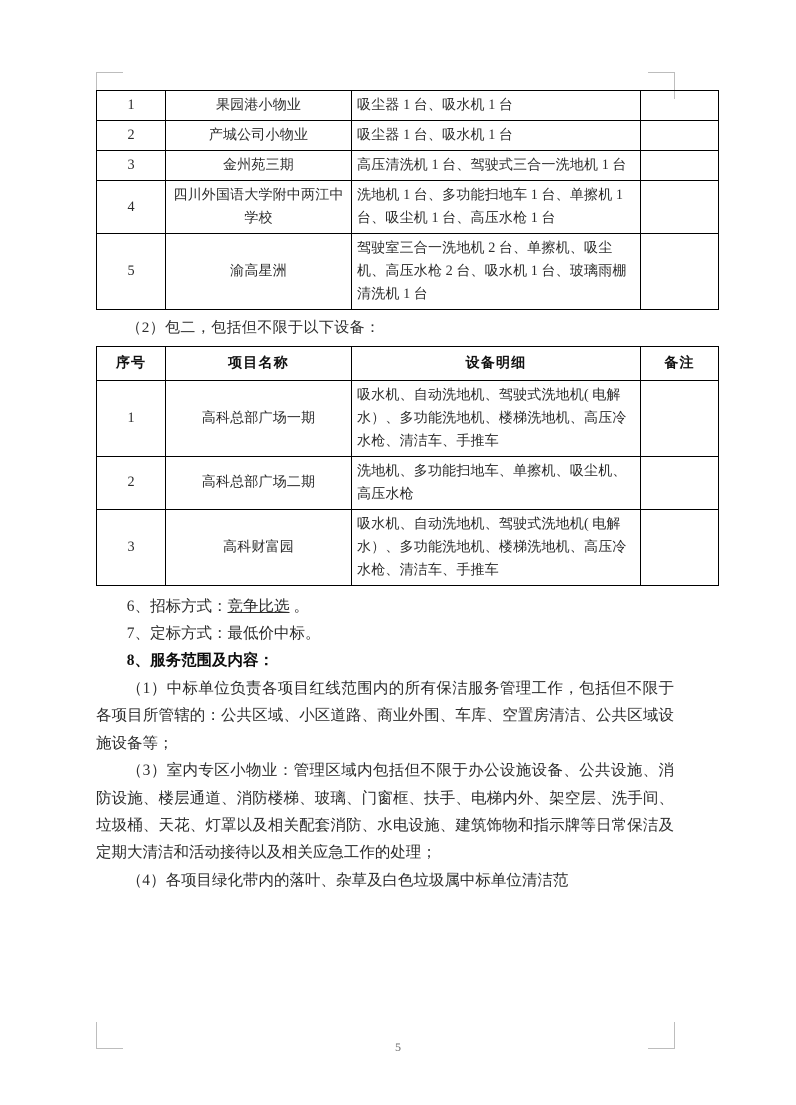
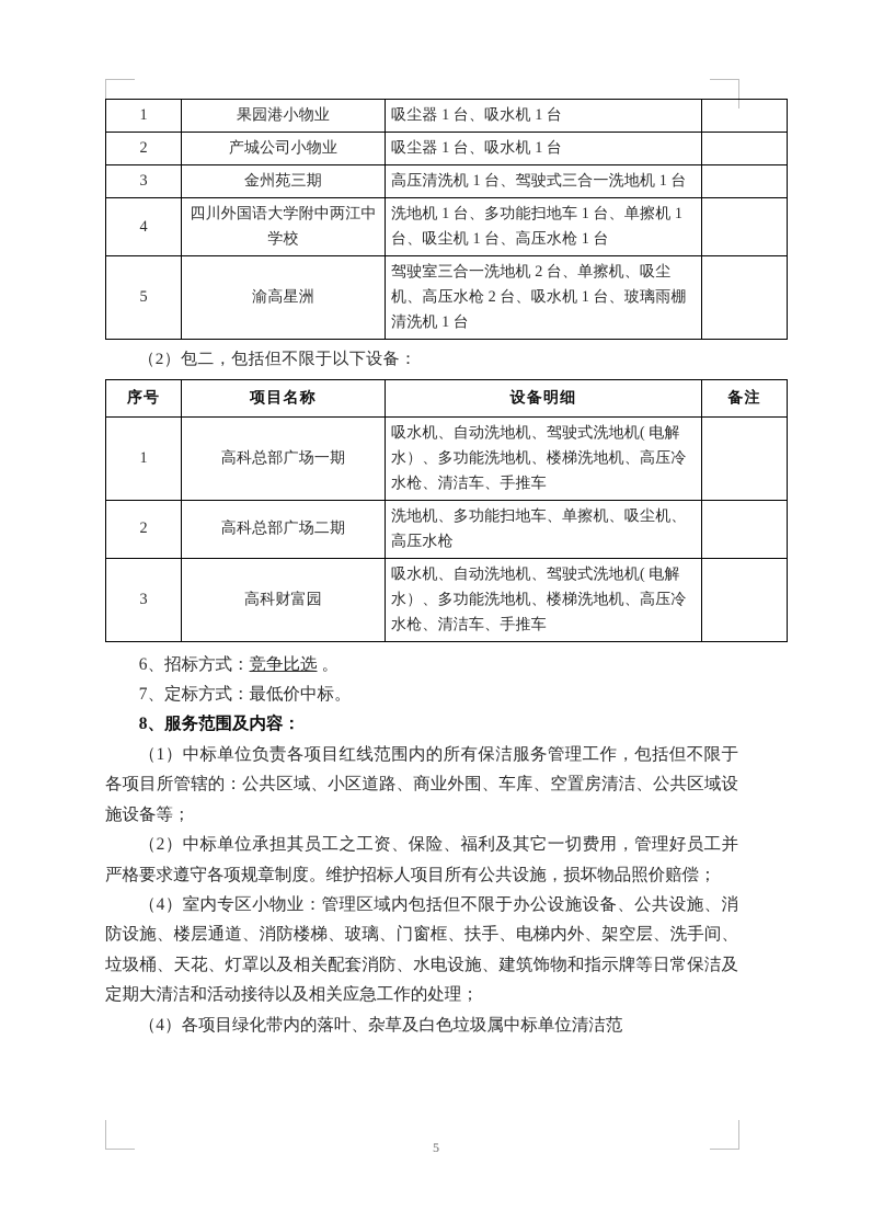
  1	果园港小物业	吸尘器 1 台、吸水机 1 台
  2	产城公司小物业	吸尘器 1 台、吸水机 1 台
  3	金州苑三期	高压清洗机 1 台、驾驶式三合一洗地机 1 台
  4	四川外国语大学附中两江中学校	洗地机 1 台、多功能扫地车 1 台、单擦机 1 台、吸尘机 1 台、高压水枪 1 台
  5	渝高星洲	驾驶室三合一洗地机 2 台、单擦机、吸尘机、高压水枪 2 台、吸水机 1 台、玻璃雨棚清洗机 1 台
  （2）包二，包括但不限于以下设备：
  序号	项目名称	设备明细	备注
  1	高科总部广场一期	吸水机、自动洗地机、驾驶式洗地机( 电解水）、多功能洗地机、楼梯洗地机、高压冷水枪、清洁车、手推车
  2	高科总部广场二期	洗地机、多功能扫地车、单擦机、吸尘机、高压水枪
  3	高科财富园	吸水机、自动洗地机、驾驶式洗地机( 电解水）、多功能洗地机、楼梯洗地机、高压冷水枪、清洁车、手推车
  6、招标方式：竞争比选 。
  7、定标方式：最低价中标。
  8、服务范围及内容：
  （1）中标单位负责各项目红线范围内的所有保洁服务管理工作，包括但不限于各项目所管辖的：公共区域、小区道路、商业外围、车库、空置房清洁、公共区域设施设备等；
+ （2）中标单位承担其员工之工资、保险、福利及其它一切费用，管理好员工并严格要求遵守各项规章制度。维护招标人项目所有公共设施，损坏物品照价赔偿；
- （3）室内专区小物业：管理区域内包括但不限于办公设施设备、公共设施、消防设施、楼层通道、消防楼梯、玻璃、门窗框、扶手、电梯内外、架空层、洗手间、垃圾桶、天花、灯罩以及相关配套消防、水电设施、建筑饰物和指示牌等日常保洁及定期大清洁和活动接待以及相关应急工作的处理；
+ （4）室内专区小物业：管理区域内包括但不限于办公设施设备、公共设施、消防设施、楼层通道、消防楼梯、玻璃、门窗框、扶手、电梯内外、架空层、洗手间、垃圾桶、天花、灯罩以及相关配套消防、水电设施、建筑饰物和指示牌等日常保洁及定期大清洁和活动接待以及相关应急工作的处理；
  （4）各项目绿化带内的落叶、杂草及白色垃圾属中标单位清洁范
  5
